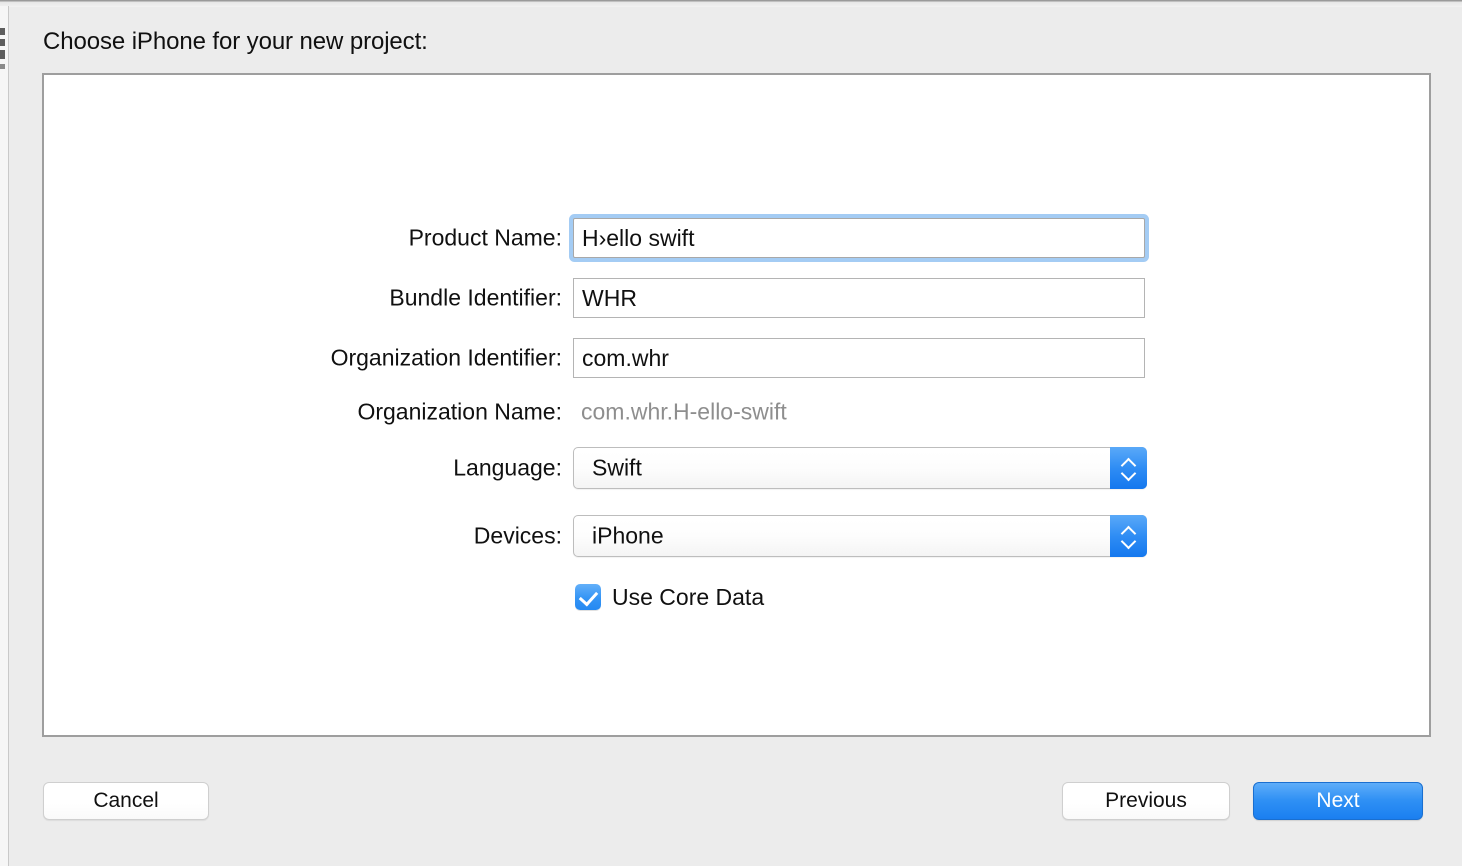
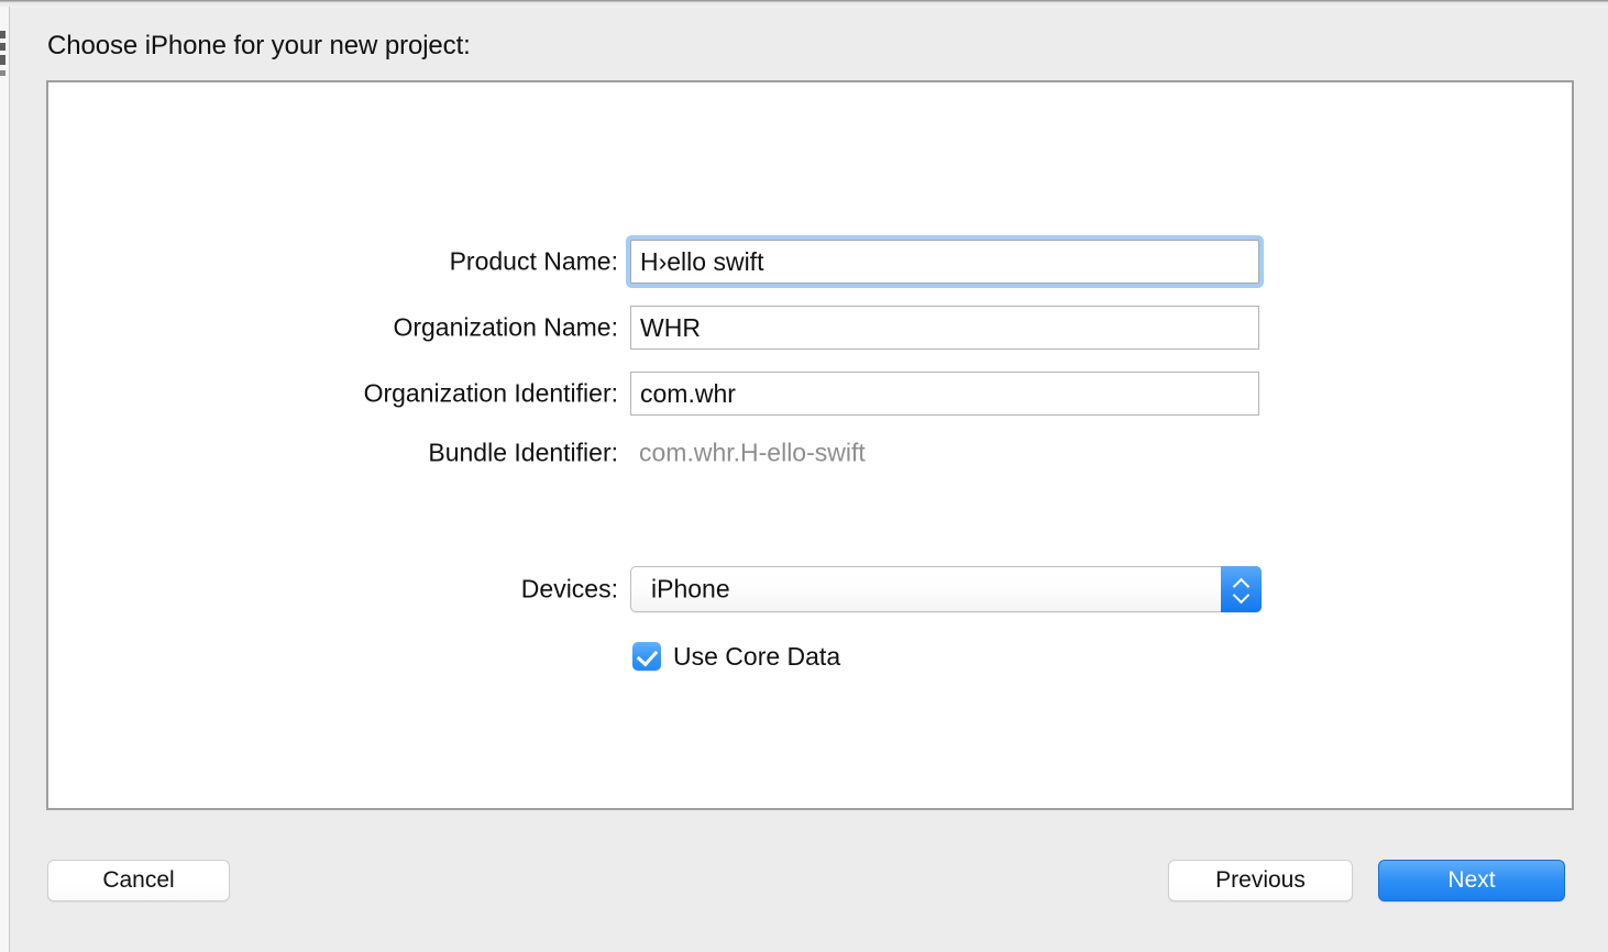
  Choose iPhone for your new project:
  Product Name:
  H›ello swift
- Bundle Identifier:
+ Organization Name:
  WHR
  Organization Identifier:
  com.whr
- Organization Name:
+ Bundle Identifier:
  com.whr.H-ello-swift
- Language:
- Swift
  Devices:
  iPhone
  Use Core Data
  Cancel
  Previous
  Next
